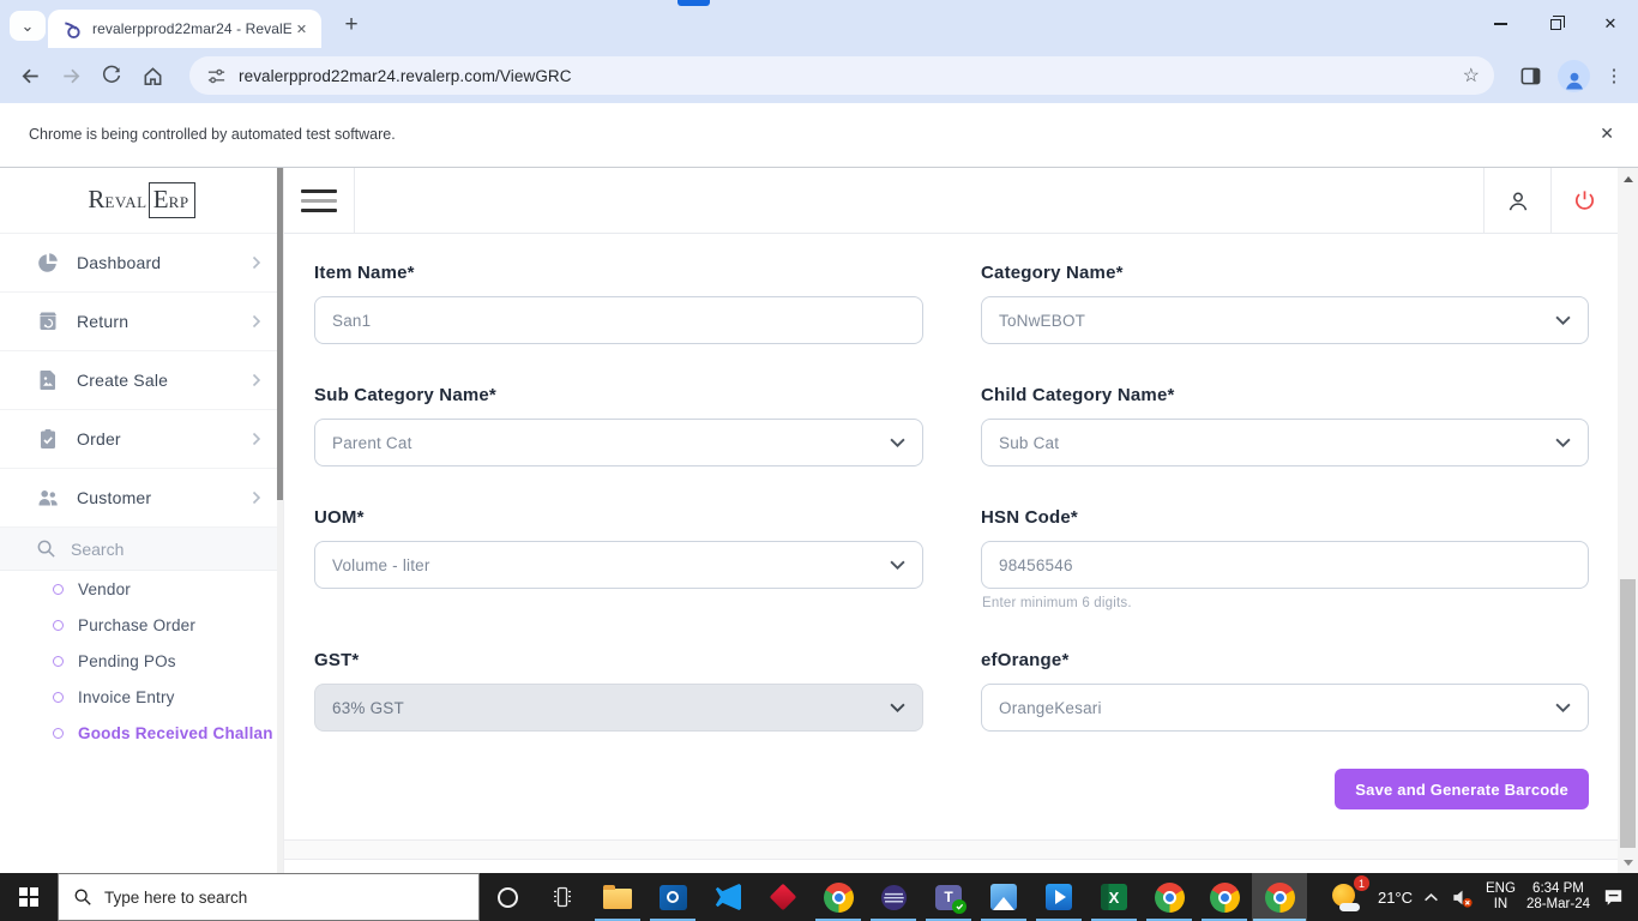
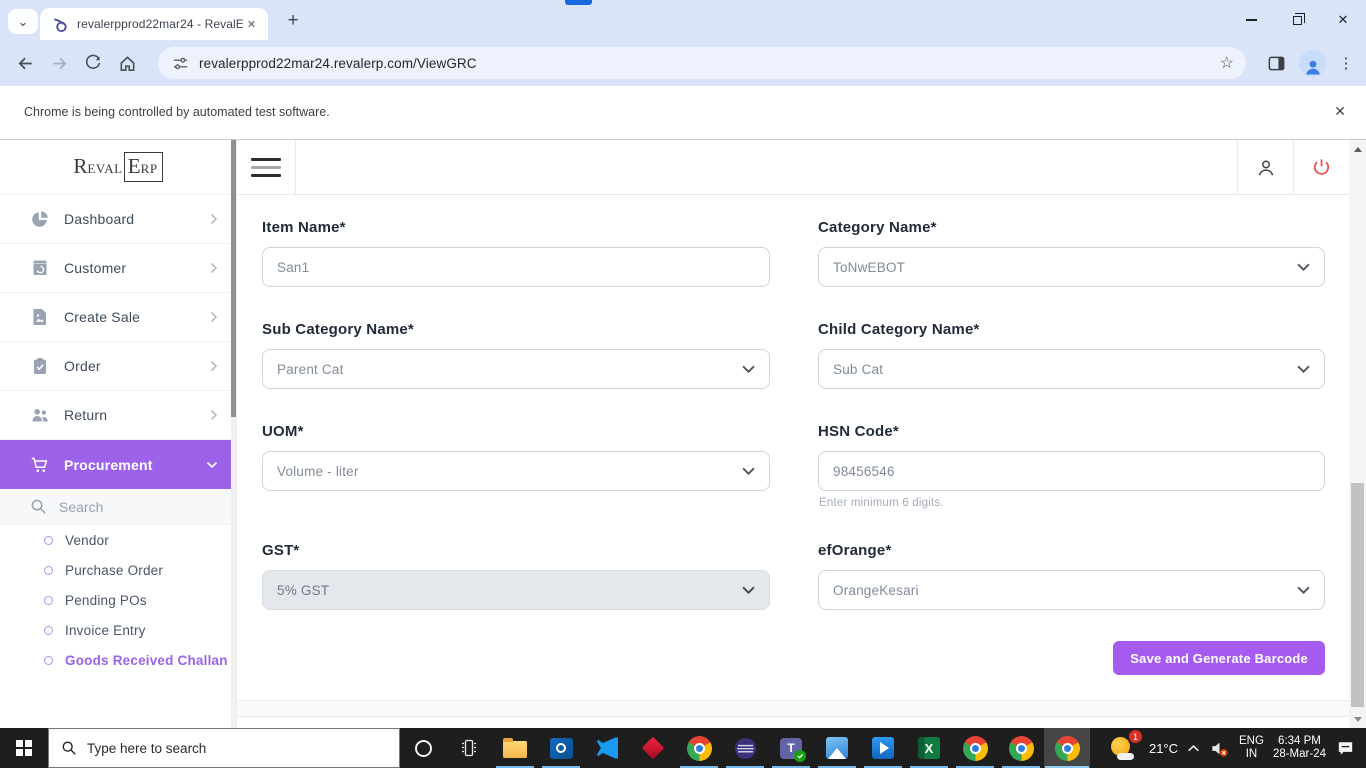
  ⌄
  revalerpprod22mar24 - RevalE
  ✕
  +
  ✕
  revalerpprod22mar24.revalerp.com/ViewGRC
  ☆
  ⋮
  Chrome is being controlled by automated test software.
  ✕
  R
  EVAL
  E
  RP
  Dashboard
- Return
+ Customer
  Create Sale
  Order
- Customer
+ Return
+ Procurement
  Search
  Vendor
  Purchase Order
  Pending POs
  Invoice Entry
  Goods Received Challan
  Item Name*
  San1
  Category Name*
  ToNwEBOT
  Sub Category Name*
  Parent Cat
  Child Category Name*
  Sub Cat
  UOM*
  Volume - liter
  HSN Code*
  98456546
  Enter minimum 6 digits.
  GST*
- 63% GST
+ 5% GST
  efOrange*
  OrangeKesari
  Save and Generate Barcode
  Type here to search
  T
  X
  1
  21°C
  ENG
  IN
  6:34 PM
  28-Mar-24
